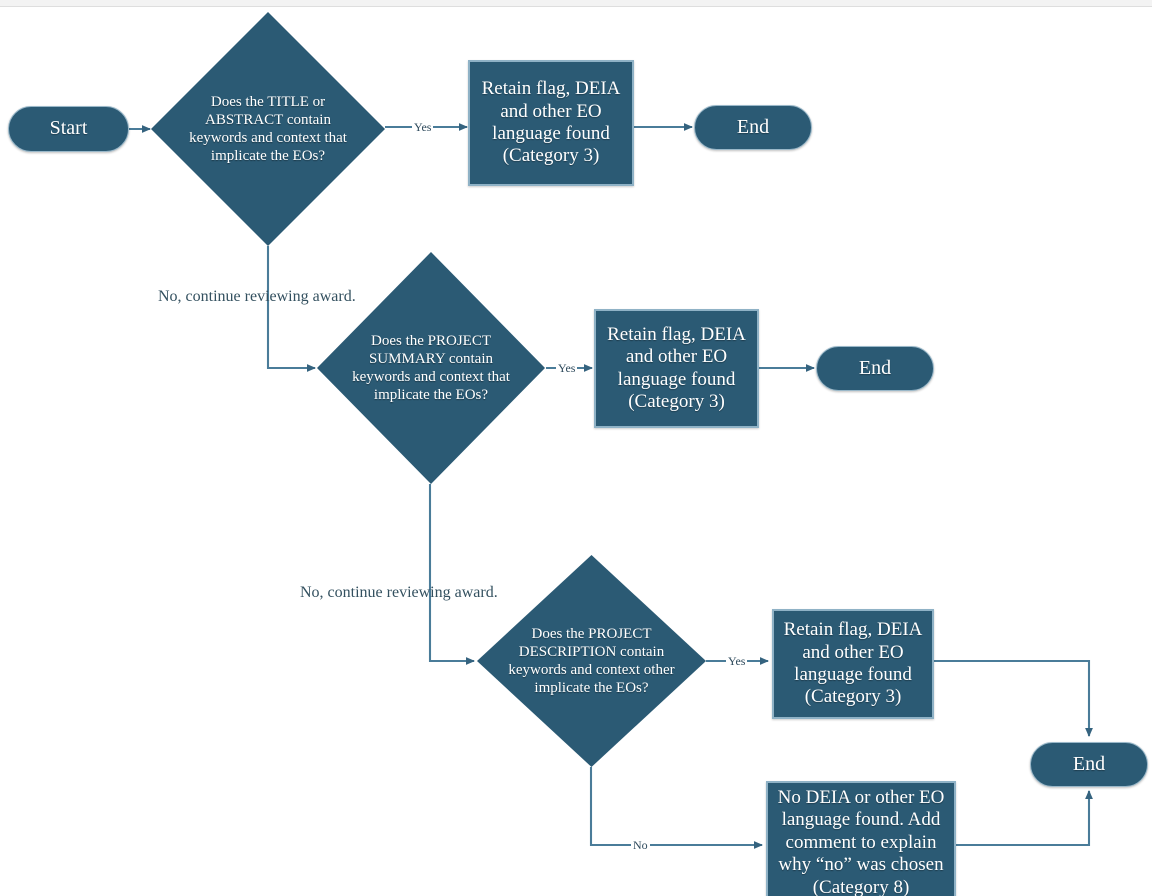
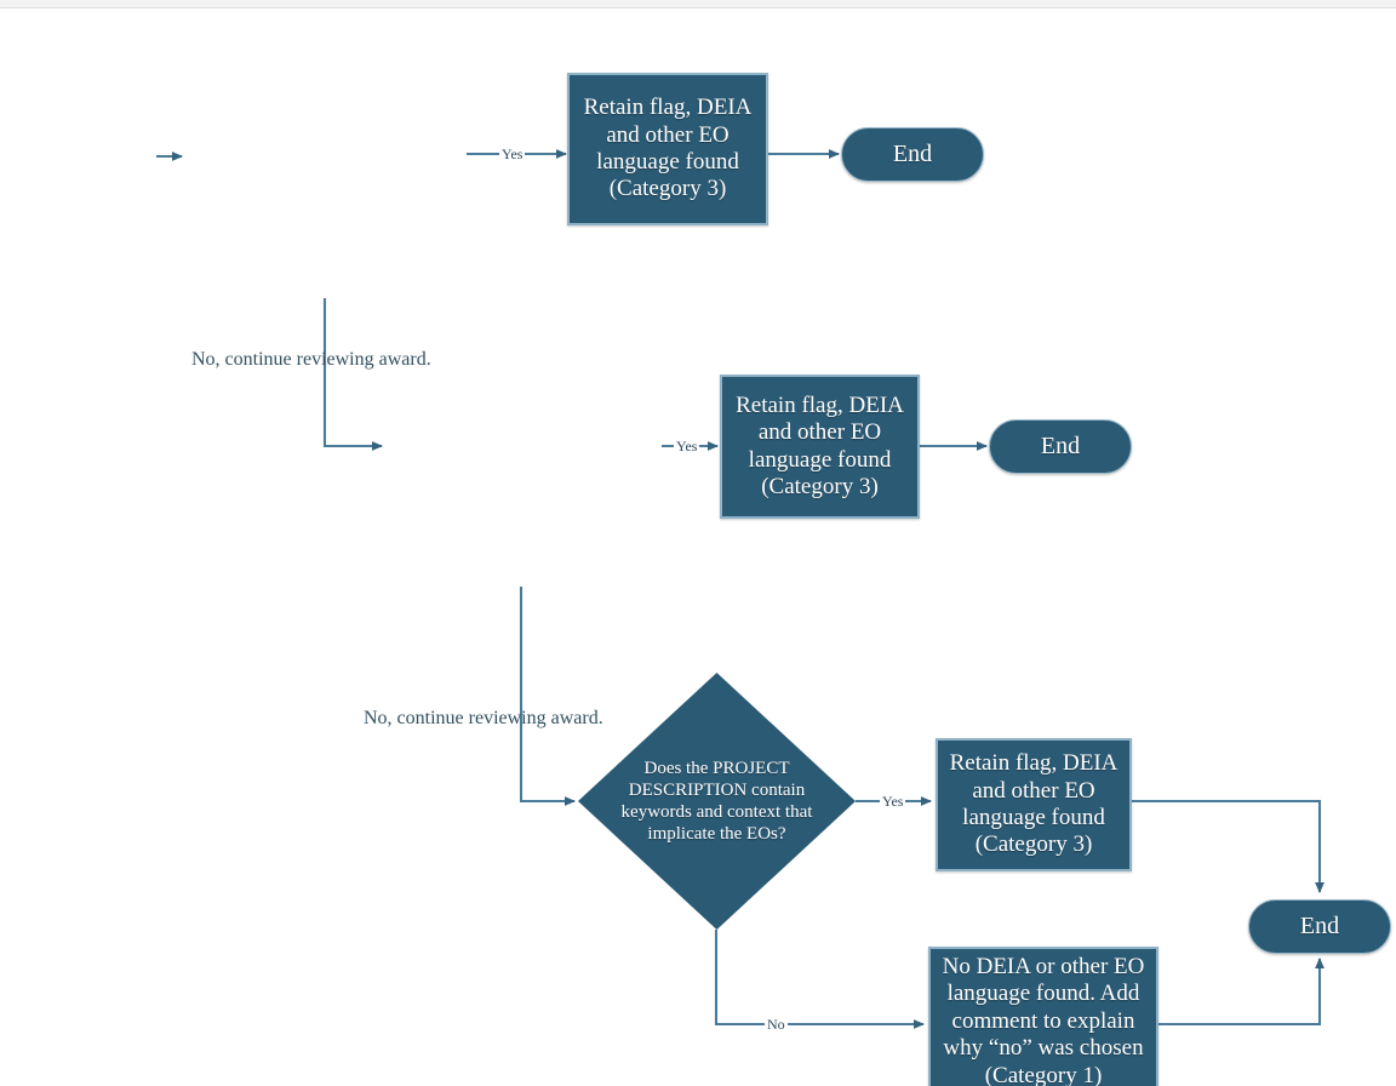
- Start
- Does the TITLE or ABSTRACT contain keywords and context that implicate the EOs?
  Retain flag, DEIA and other EO language found (Category 3)
  End
- Does the PROJECT SUMMARY contain keywords and context that implicate the EOs?
  Retain flag, DEIA and other EO language found (Category 3)
  End
- Does the PROJECT DESCRIPTION contain keywords and context other implicate the EOs?
+ Does the PROJECT DESCRIPTION contain keywords and context that implicate the EOs?
  Retain flag, DEIA and other EO language found (Category 3)
- No DEIA or other EO language found. Add comment to explain why “no” was chosen (Category 8)
+ No DEIA or other EO language found. Add comment to explain why “no” was chosen (Category 1)
  End
  Yes
  No, continue reviewing award.
  Yes
  No, continue reviewing award.
  Yes
  No
